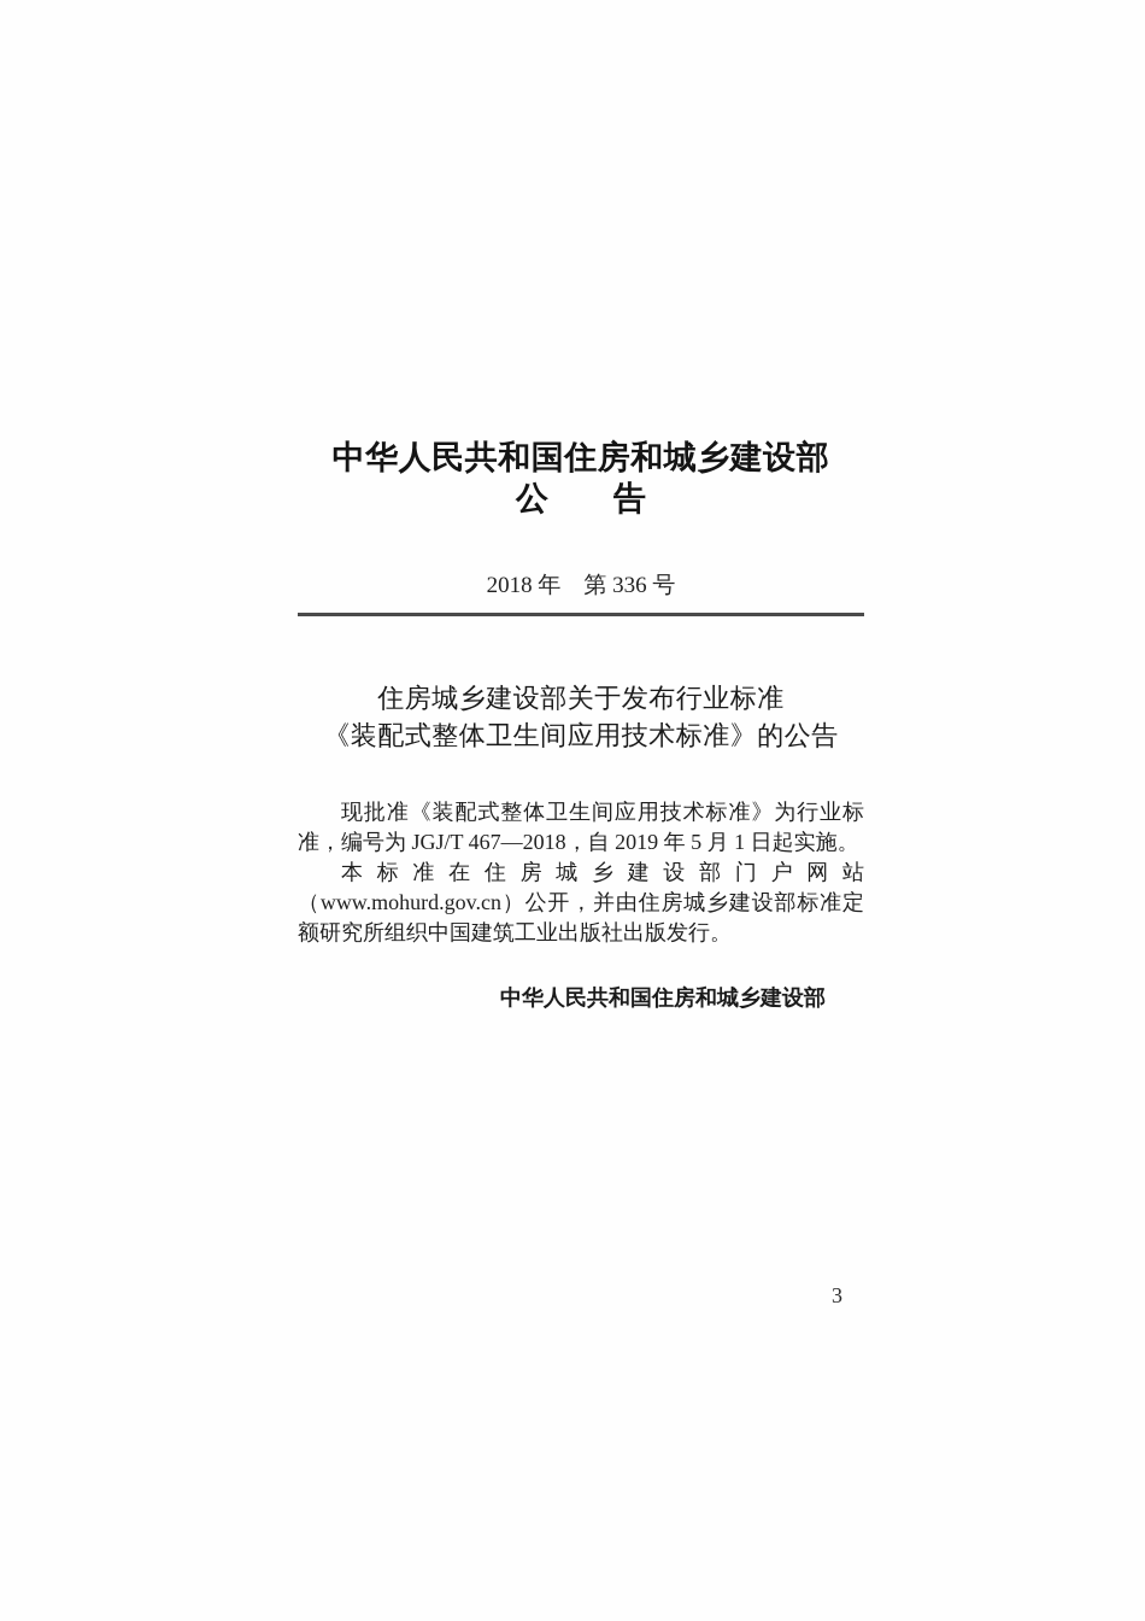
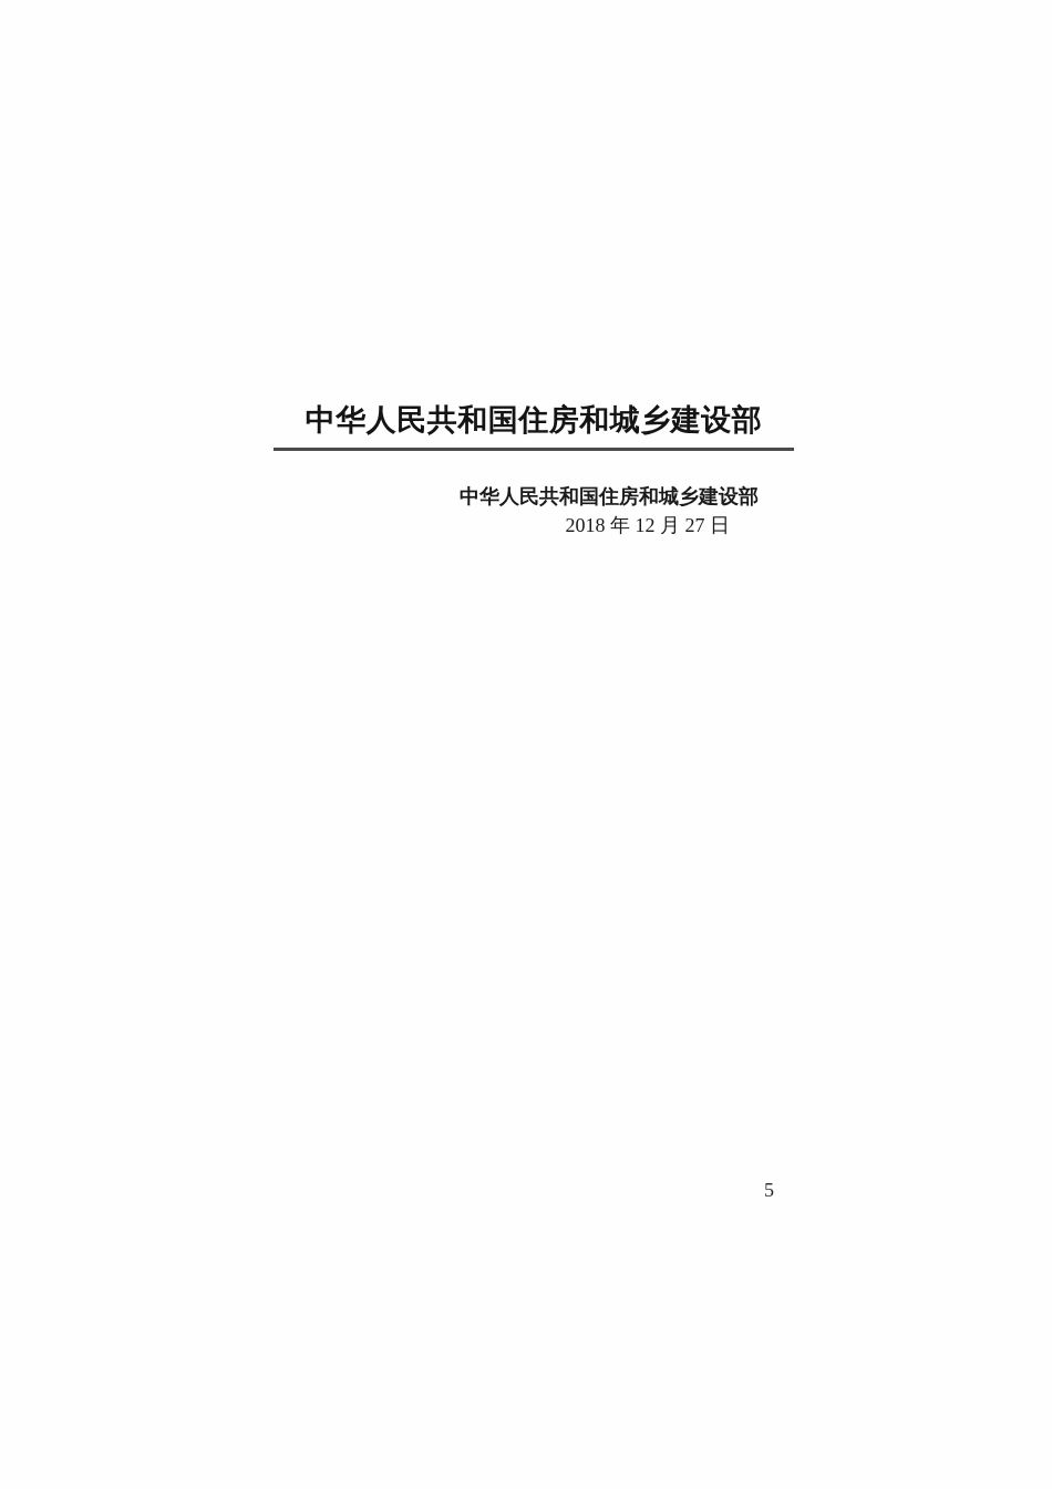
  中华人民共和国住房和城乡建设部
- 公 告
- 2018 年 第 336 号
- 住房城乡建设部关于发布行业标准
- 《装配式整体卫生间应用技术标准》的公告
- 现批准《装配式整体卫生间应用技术标准》为行业标准，编号为 JGJ/T 467—2018，自 2019 年 5 月 1 日起实施。
- 本标准在住房城乡建设部门户网站（www.mohurd.gov.cn）公开，并由住房城乡建设部标准定额研究所组织中国建筑工业出版社出版发行。
  中华人民共和国住房和城乡建设部
+ 2018 年 12 月 27 日
- 3
+ 5
